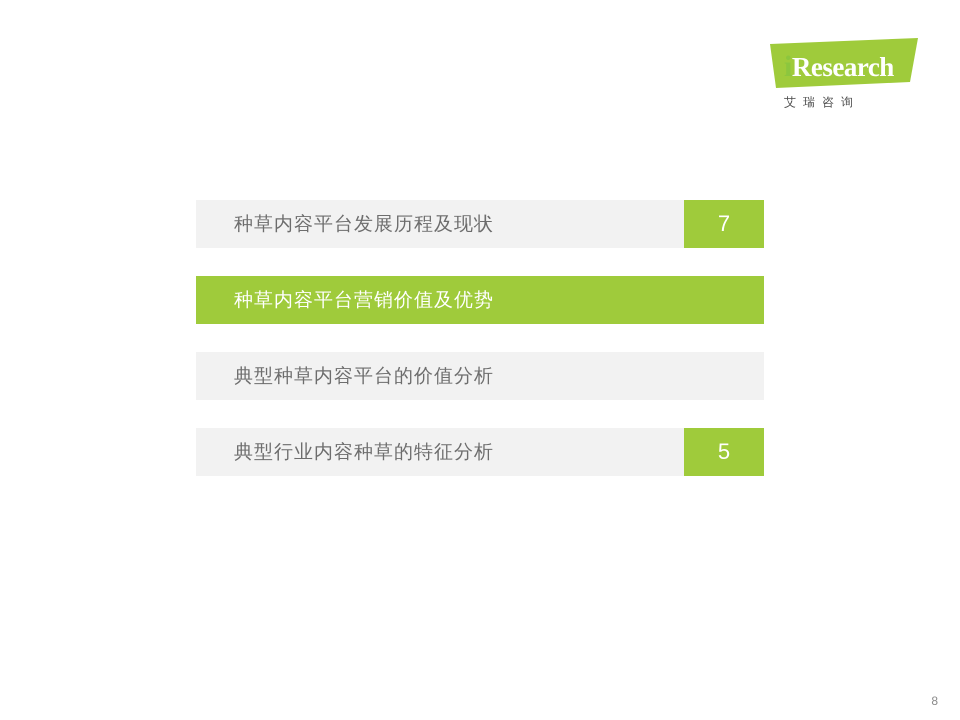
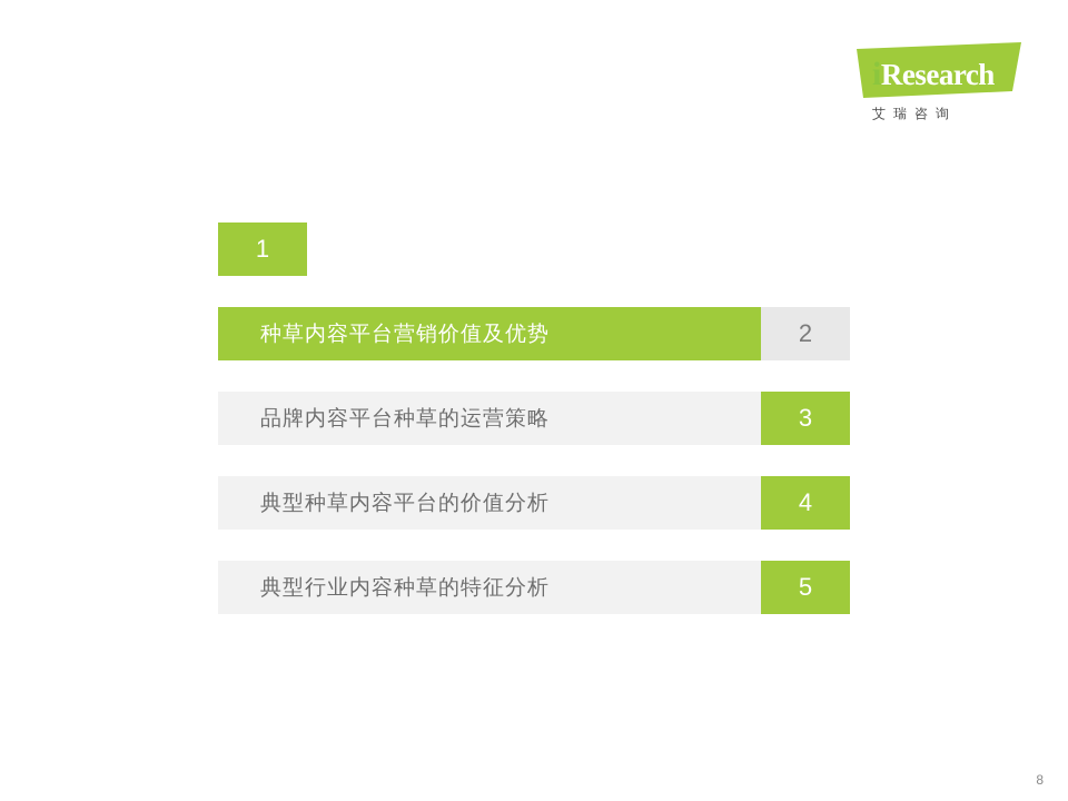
  Research
  艾瑞咨询
- 种草内容平台发展历程及现状
- 7
+ 1
  种草内容平台营销价值及优势
+ 2
+ 品牌内容平台种草的运营策略
+ 3
  典型种草内容平台的价值分析
+ 4
  典型行业内容种草的特征分析
  5
  8
